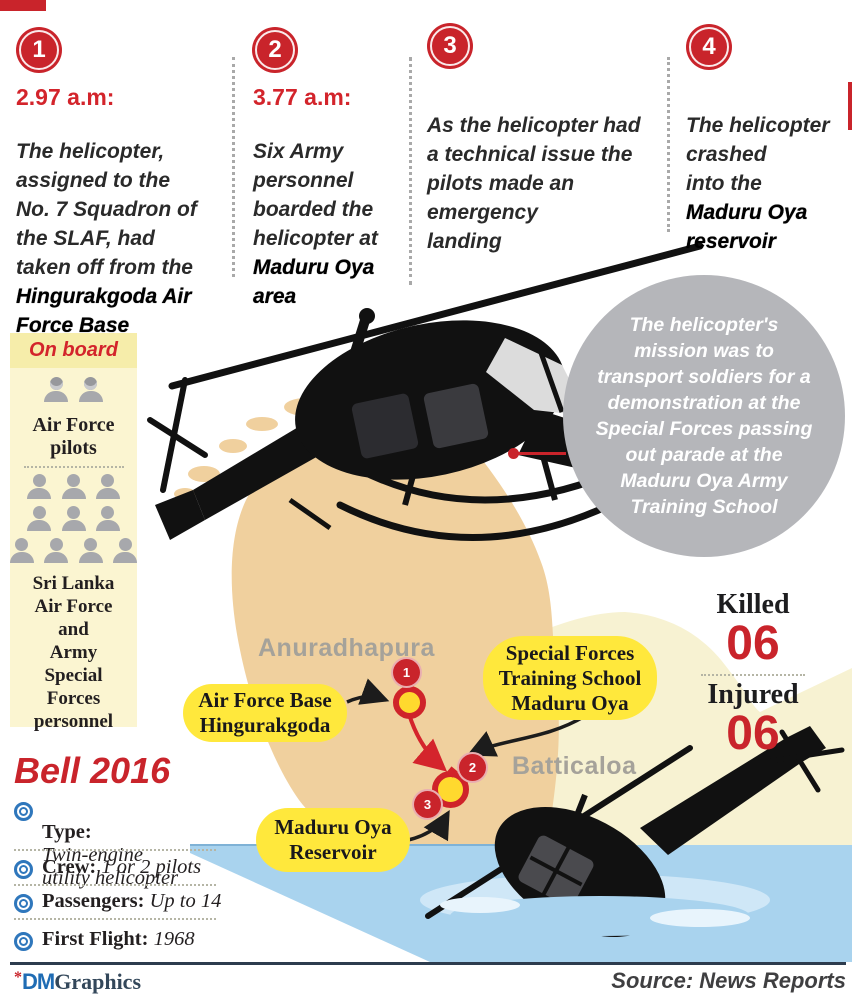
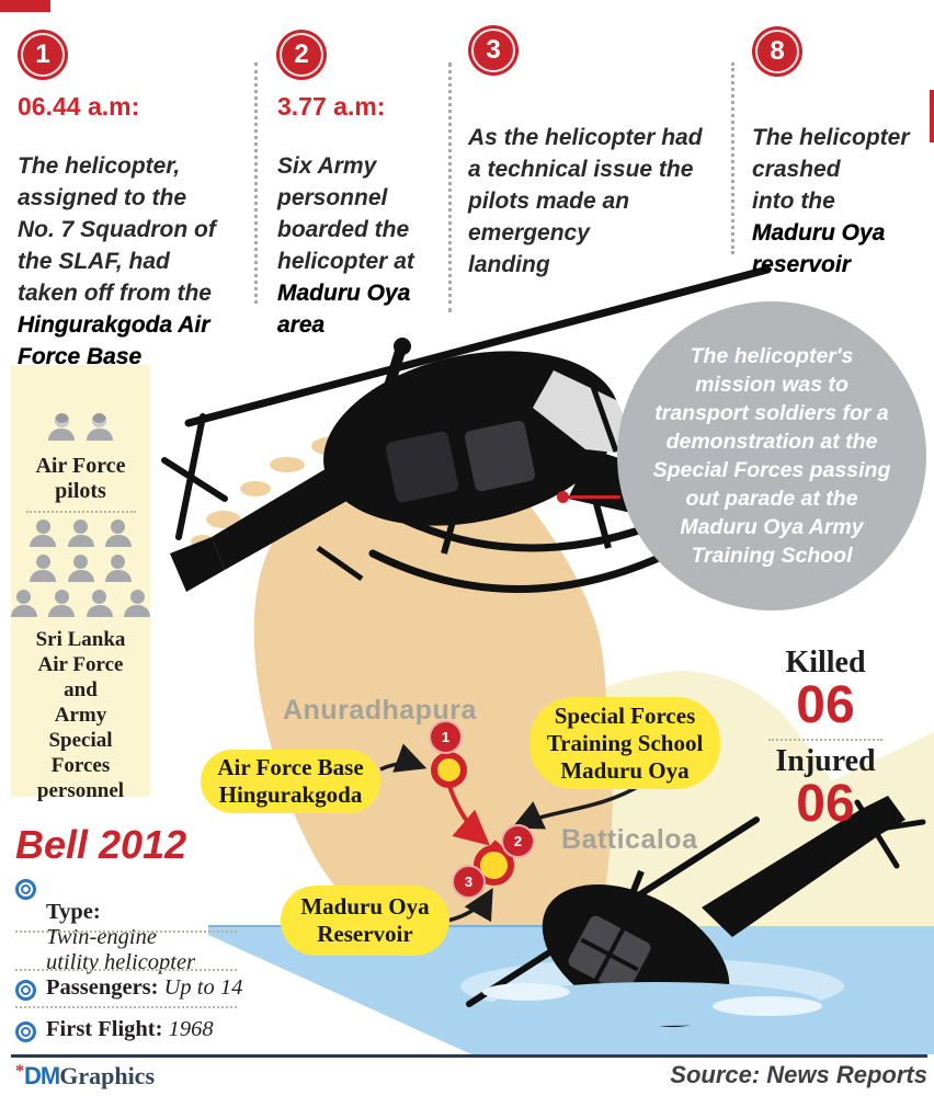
  1
- 2.97 a.m:
+ 06.44 a.m:
  The helicopter,
  assigned to the
  No. 7 Squadron of
  the SLAF, had
  taken off from the
  Hingurakgoda Air
  Force Base
  2
  3.77 a.m:
  Six Army
  personnel
  boarded the
  helicopter at
  Maduru Oya
  area
  3
  As the helicopter had
  a technical issue the
  pilots made an
  emergency
  landing
- 4
+ 8
  The helicopter
  crashed
  into the
  Maduru Oya
  reservoir
- On board
  Air Force
  pilots
  Sri Lanka
  Air Force
  and
  Army
  Special
  Forces
  personnel
  The helicopter's
  mission was to
  transport soldiers for a
  demonstration at the
  Special Forces passing
  out parade at the
  Maduru Oya Army
  Training School
  Killed
  06
  Injured
  06
  Anuradhapura
  Batticaloa
  Air Force Base
  Hingurakgoda
  Special Forces
  Training School
  Maduru Oya
  Maduru Oya
  Reservoir
  1
  2
  3
- Bell 2016
+ Bell 2012
  Type: Twin-engine
  utility helicopter
- Crew: 1 or 2 pilots
  Passengers: Up to 14
  First Flight: 1968
  *DMGraphics
  Source: News Reports
